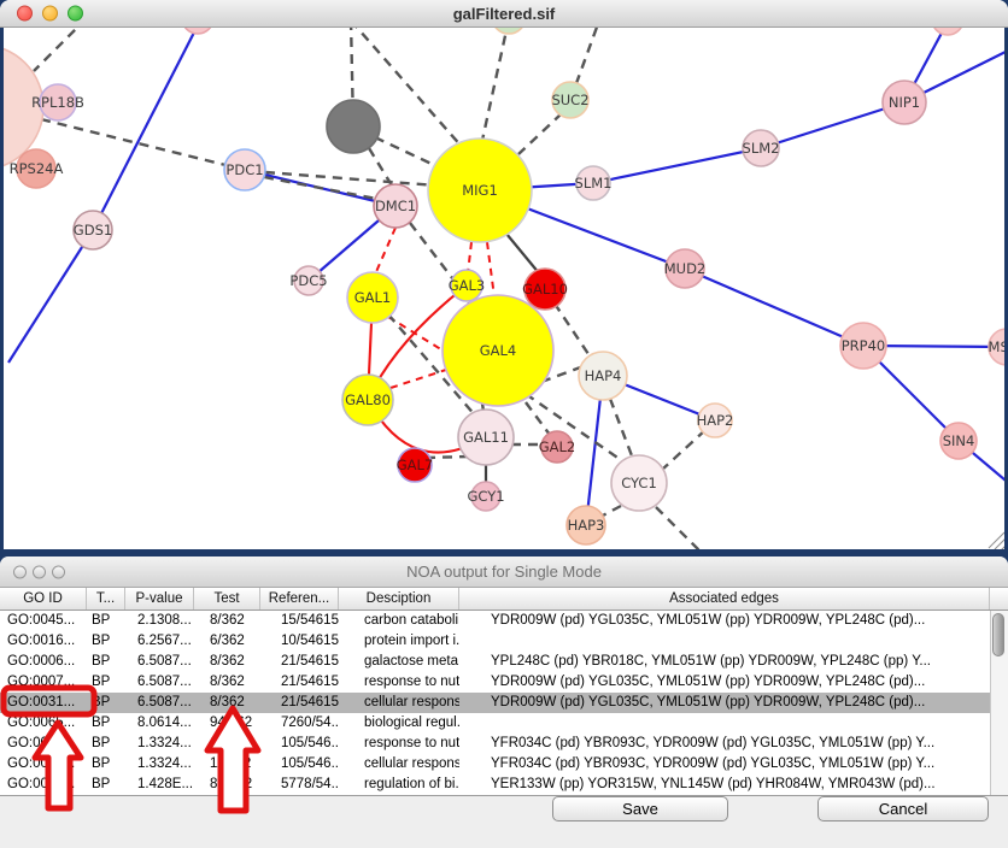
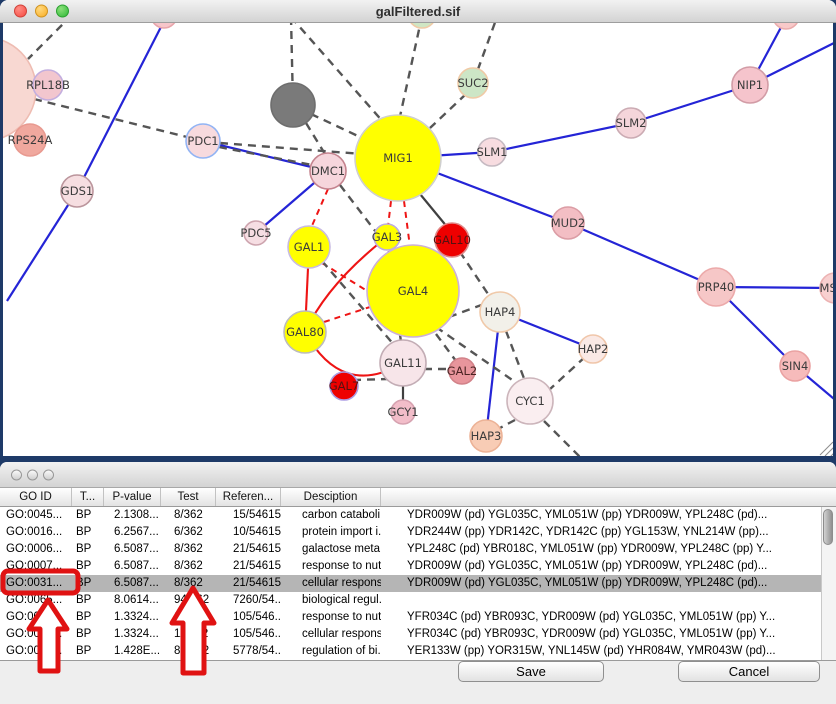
  galFiltered.sif
  RPL18B
  RPS24A
  GDS1
  PDC1
  DMC1
  MIG1
  PDC5
  SUC2
  SLM1
  SLM2
  NIP1
  MUD2
  PRP40
  SIN4
  HAP2
  HAP4
  CYC1
  HAP3
  GAL1
  GAL3
  GAL10
  GAL4
  GAL80
  GAL11
  GAL2
  GAL7
  GCY1
- NOA output for Single Mode
  GO ID
  T...
  P-value
  Test
  Referen...
  Desciption
- Associated edges
  GO:0045...
  BP
  2.1308...
  8/362
  15/54615
  carbon cataboli
  YDR009W (pd) YGL035C, YML051W (pp) YDR009W, YPL248C (pd)...
  GO:0016...
  BP
  6.2567...
  6/362
  10/54615
  protein import i.
+ YDR244W (pp) YDR142C, YDR142C (pp) YGL153W, YNL214W (pp)...
  GO:0006...
  BP
  6.5087...
  8/362
  21/54615
  galactose meta
  YPL248C (pd) YBR018C, YML051W (pp) YDR009W, YPL248C (pp) Y...
  GO:0007...
  BP
  6.5087...
  8/362
  21/54615
  response to nut
  YDR009W (pd) YGL035C, YML051W (pp) YDR009W, YPL248C (pd)...
  GO:0031...
  6.5087...
  8/362
  21/54615
  cellular respons
  YDR009W (pd) YGL035C, YML051W (pp) YDR009W, YPL248C (pd)...
  GO:006...
  BP
  8.0614...
  7260/54..
  biological regul.
  BP
  1.3324...
  105/546..
  response to nut
  YFR034C (pd) YBR093C, YDR009W (pd) YGL035C, YML051W (pp) Y...
  BP
  1.3324...
  105/546..
  cellular respons
  YFR034C (pd) YBR093C, YDR009W (pd) YGL035C, YML051W (pp) Y...
  BP
  1.428E...
  5778/54..
  regulation of bi.
  YER133W (pp) YOR315W, YNL145W (pd) YHR084W, YMR043W (pd)...
  Save
  Cancel
